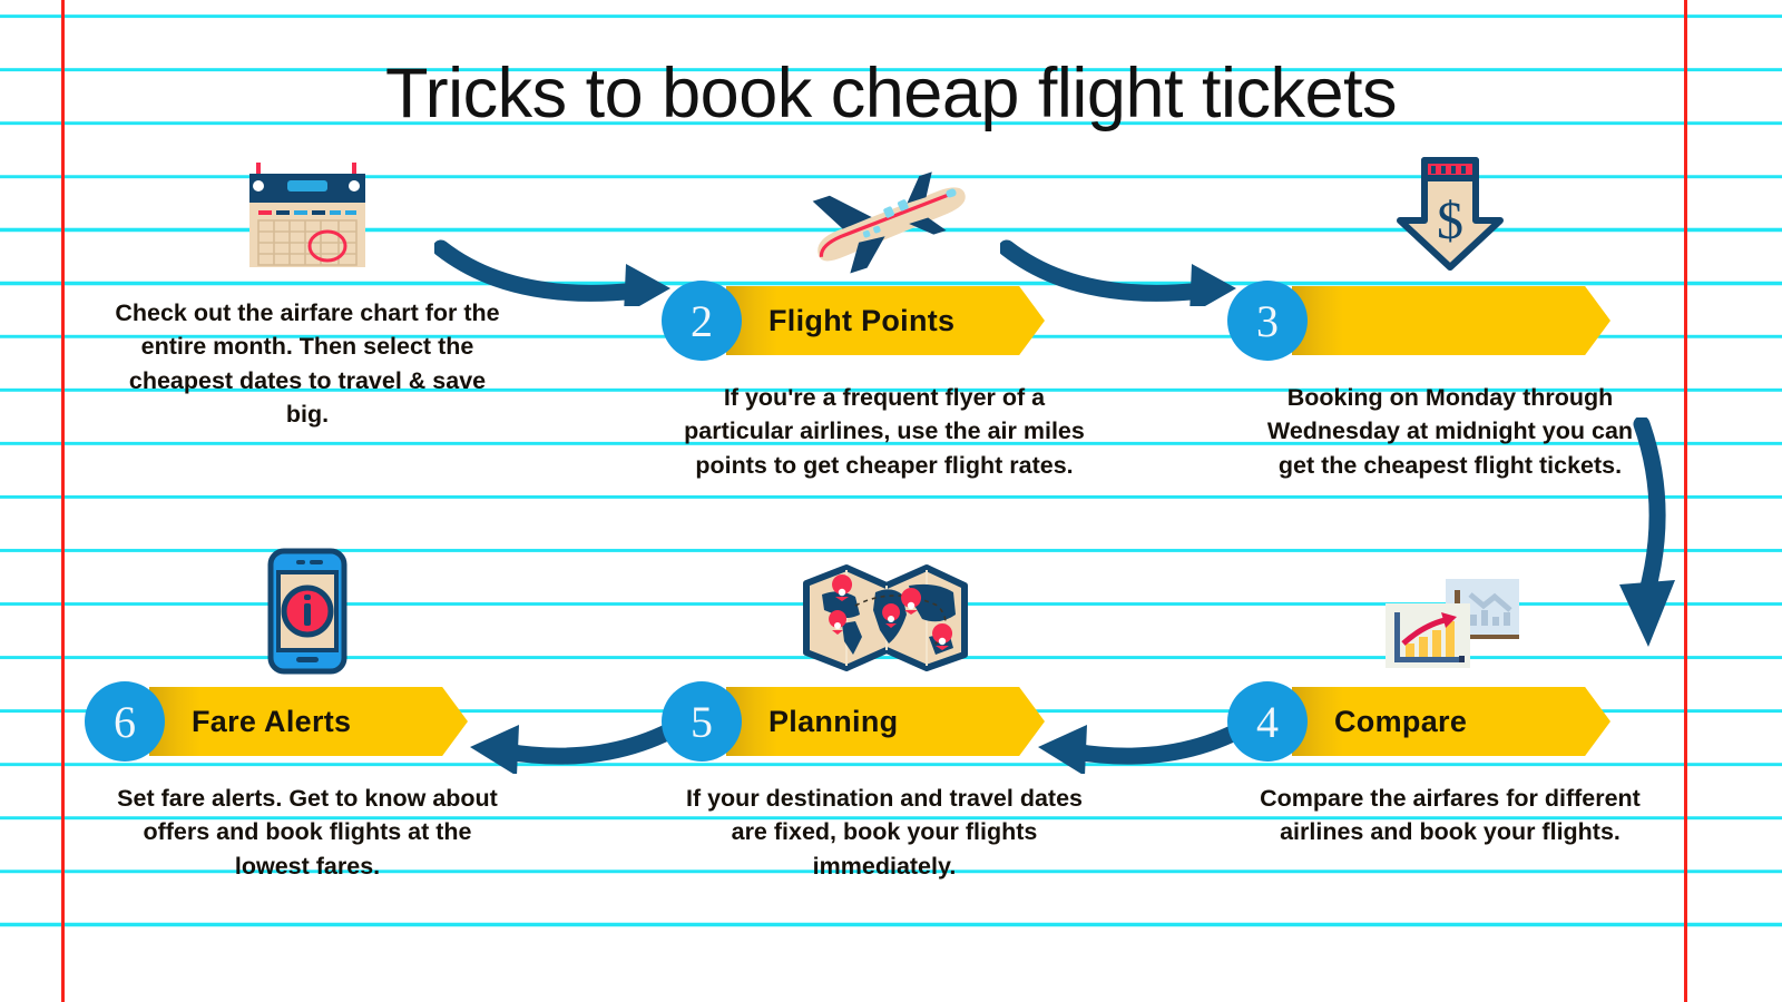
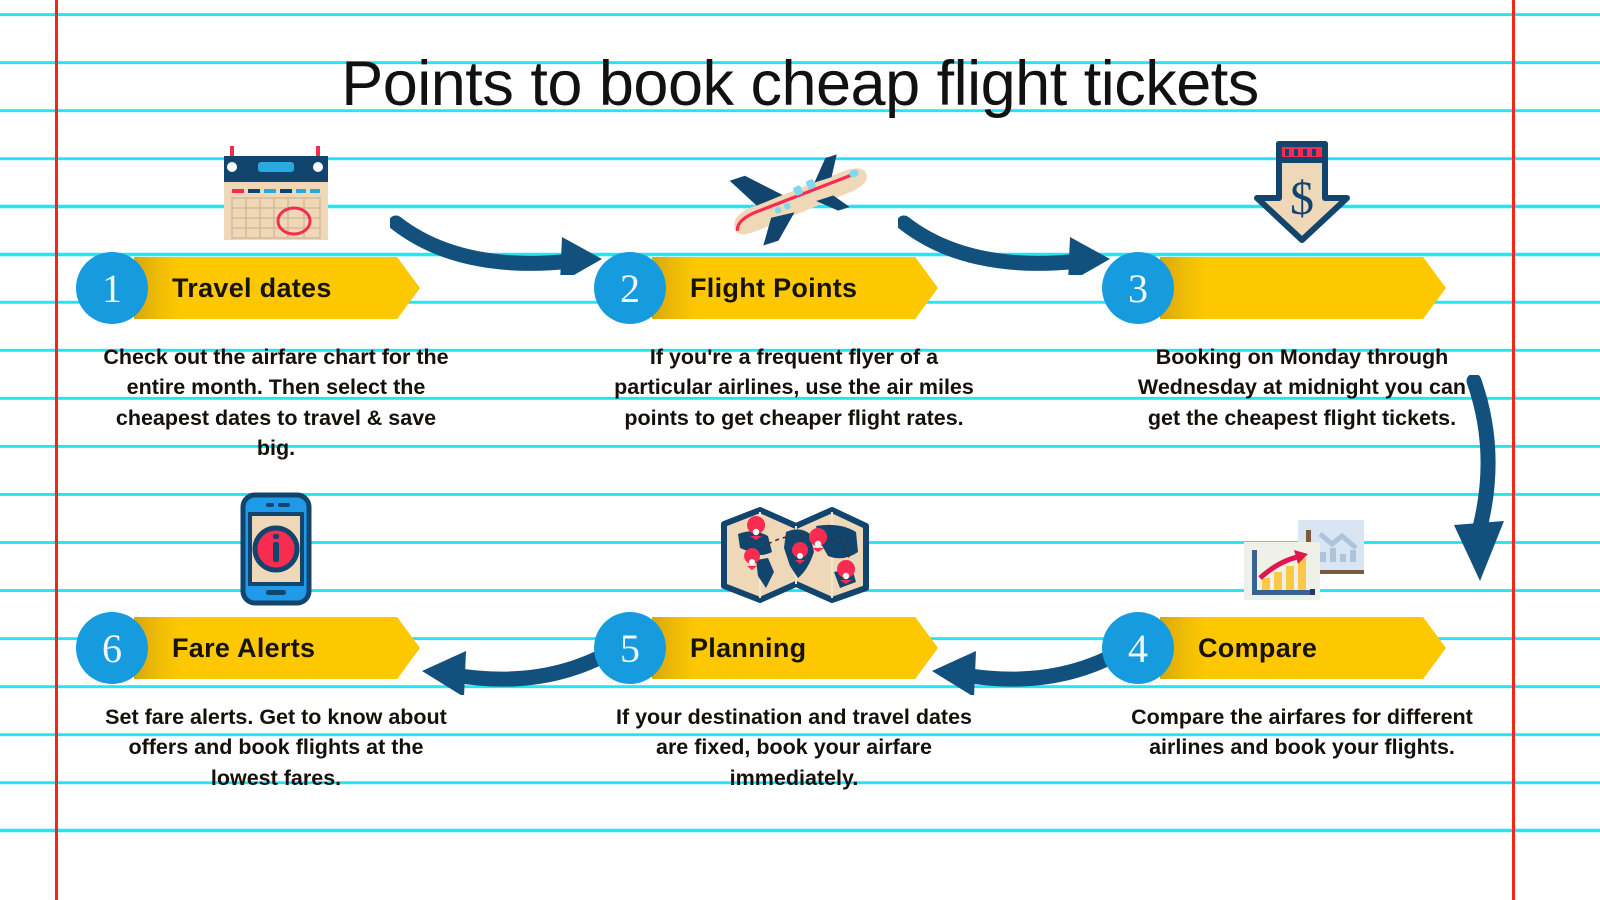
- Tricks to book cheap flight tickets
+ Points to book cheap flight tickets
+ 1
+ Travel dates
  Check out the airfare chart for the entire month. Then select the cheapest dates to travel & save big.
  2
  Flight Points
  If you're a frequent flyer of a particular airlines, use the air miles points to get cheaper flight rates.
  $
  3
  Booking on Monday through Wednesday at midnight you can get the cheapest flight tickets.
  4
  Compare
  Compare the airfares for different airlines and book your flights.
  5
  Planning
- If your destination and travel dates are fixed, book your flights immediately.
+ If your destination and travel dates are fixed, book your airfare immediately.
  6
  Fare Alerts
  Set fare alerts. Get to know about offers and book flights at the lowest fares.
